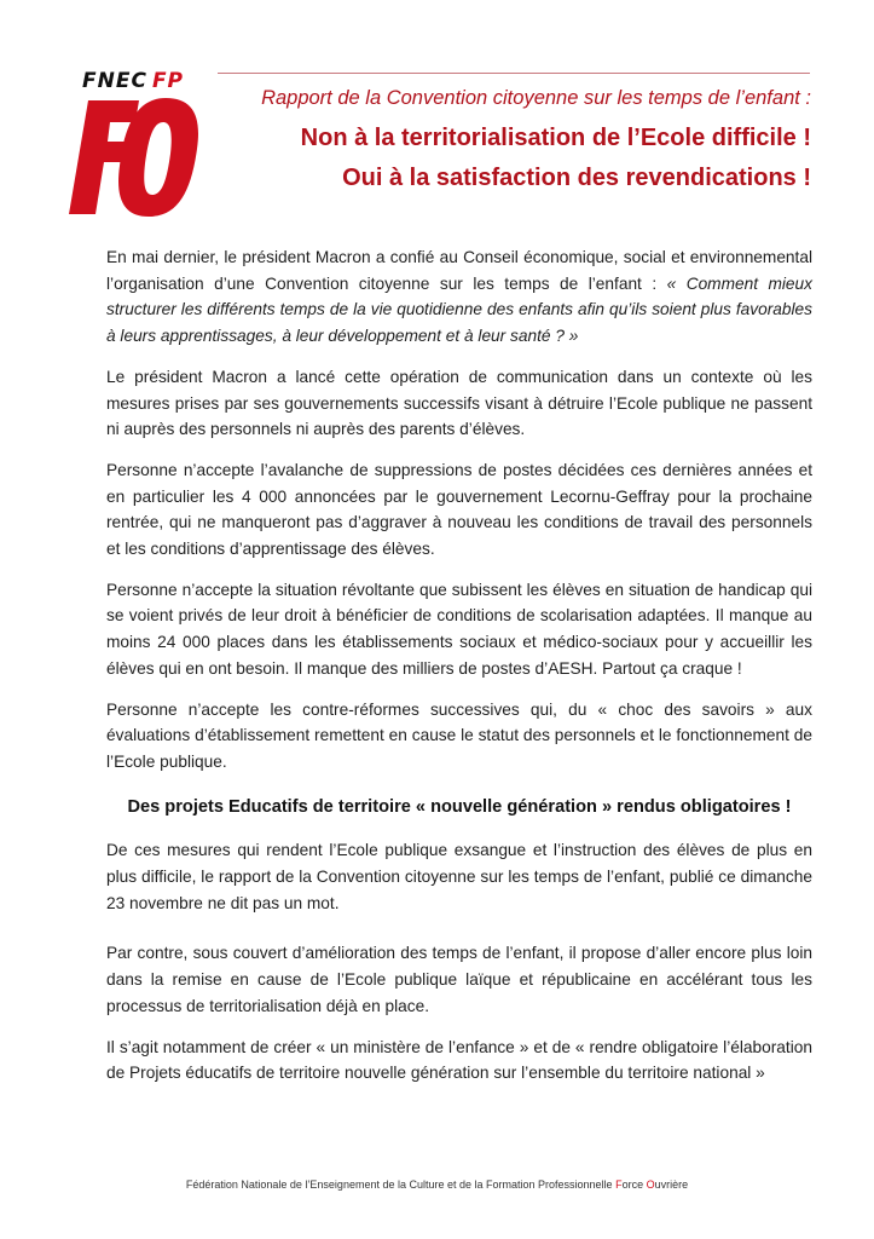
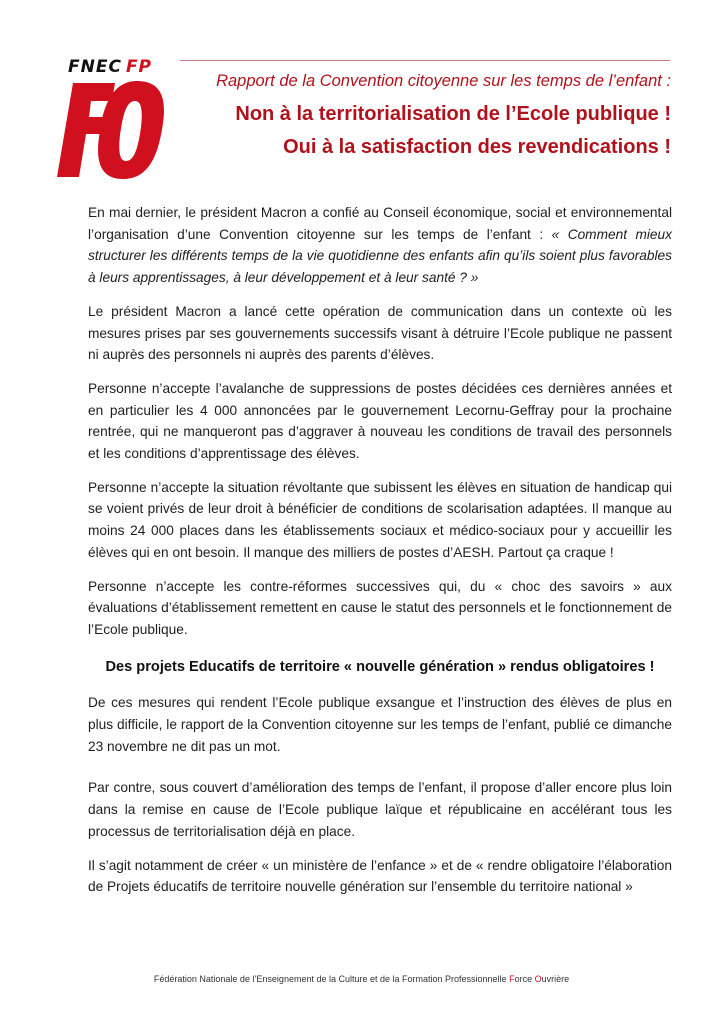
  FNEC FP
  Rapport de la Convention citoyenne sur les temps de l’enfant :
- Non à la territorialisation de l’Ecole difficile !
+ Non à la territorialisation de l’Ecole publique !
  Oui à la satisfaction des revendications !
  En mai dernier, le président Macron a confié au Conseil économique, social et environnemental l’organisation d’une Convention citoyenne sur les temps de l’enfant : « Comment mieux structurer les différents temps de la vie quotidienne des enfants afin qu’ils soient plus favorables à leurs apprentissages, à leur développement et à leur santé ? »
  Le président Macron a lancé cette opération de communication dans un contexte où les mesures prises par ses gouvernements successifs visant à détruire l’Ecole publique ne passent ni auprès des personnels ni auprès des parents d’élèves.
  Personne n’accepte l’avalanche de suppressions de postes décidées ces dernières années et en particulier les 4 000 annoncées par le gouvernement Lecornu-Geffray pour la prochaine rentrée, qui ne manqueront pas d’aggraver à nouveau les conditions de travail des personnels et les conditions d’apprentissage des élèves.
  Personne n’accepte la situation révoltante que subissent les élèves en situation de handicap qui se voient privés de leur droit à bénéficier de conditions de scolarisation adaptées. Il manque au moins 24 000 places dans les établissements sociaux et médico-sociaux pour y accueillir les élèves qui en ont besoin. Il manque des milliers de postes d’AESH. Partout ça craque !
  Personne n’accepte les contre-réformes successives qui, du « choc des savoirs » aux évaluations d’établissement remettent en cause le statut des personnels et le fonctionnement de l’Ecole publique.
  Des projets Educatifs de territoire « nouvelle génération » rendus obligatoires !
  De ces mesures qui rendent l’Ecole publique exsangue et l’instruction des élèves de plus en plus difficile, le rapport de la Convention citoyenne sur les temps de l’enfant, publié ce dimanche 23 novembre ne dit pas un mot.
  Par contre, sous couvert d’amélioration des temps de l’enfant, il propose d’aller encore plus loin dans la remise en cause de l’Ecole publique laïque et républicaine en accélérant tous les processus de territorialisation déjà en place.
  Il s’agit notamment de créer « un ministère de l’enfance » et de « rendre obligatoire l’élaboration de Projets éducatifs de territoire nouvelle génération sur l’ensemble du territoire national »
  Fédération Nationale de l’Enseignement de la Culture et de la Formation Professionnelle Force Ouvrière
